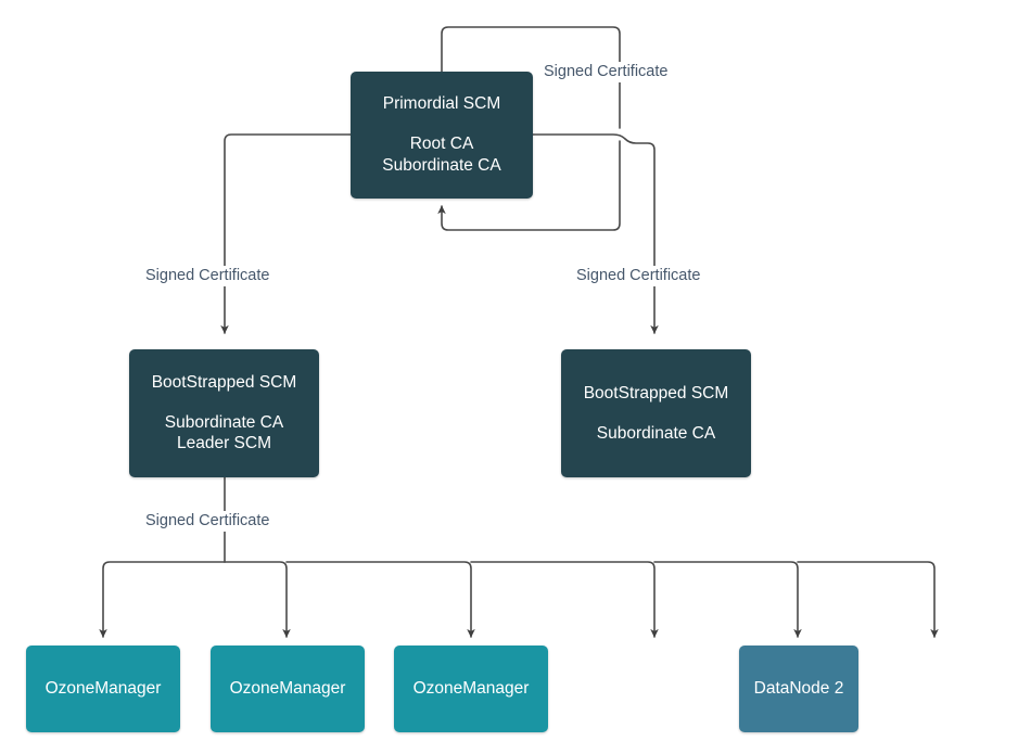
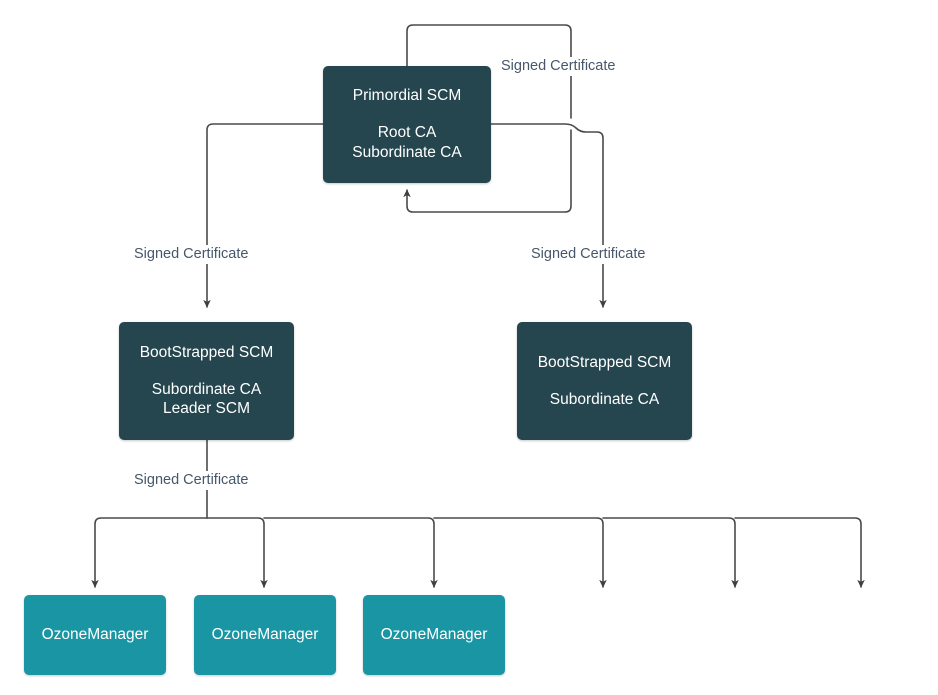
  Signed Certificate
  Signed Certificate
  Signed Certificate
  Signed Certificate
  Primordial SCM
  Root CA
  Subordinate CA
  BootStrapped SCM
  Subordinate CA
  Leader SCM
  BootStrapped SCM
  Subordinate CA
  OzoneManager
  OzoneManager
  OzoneManager
- DataNode 2
